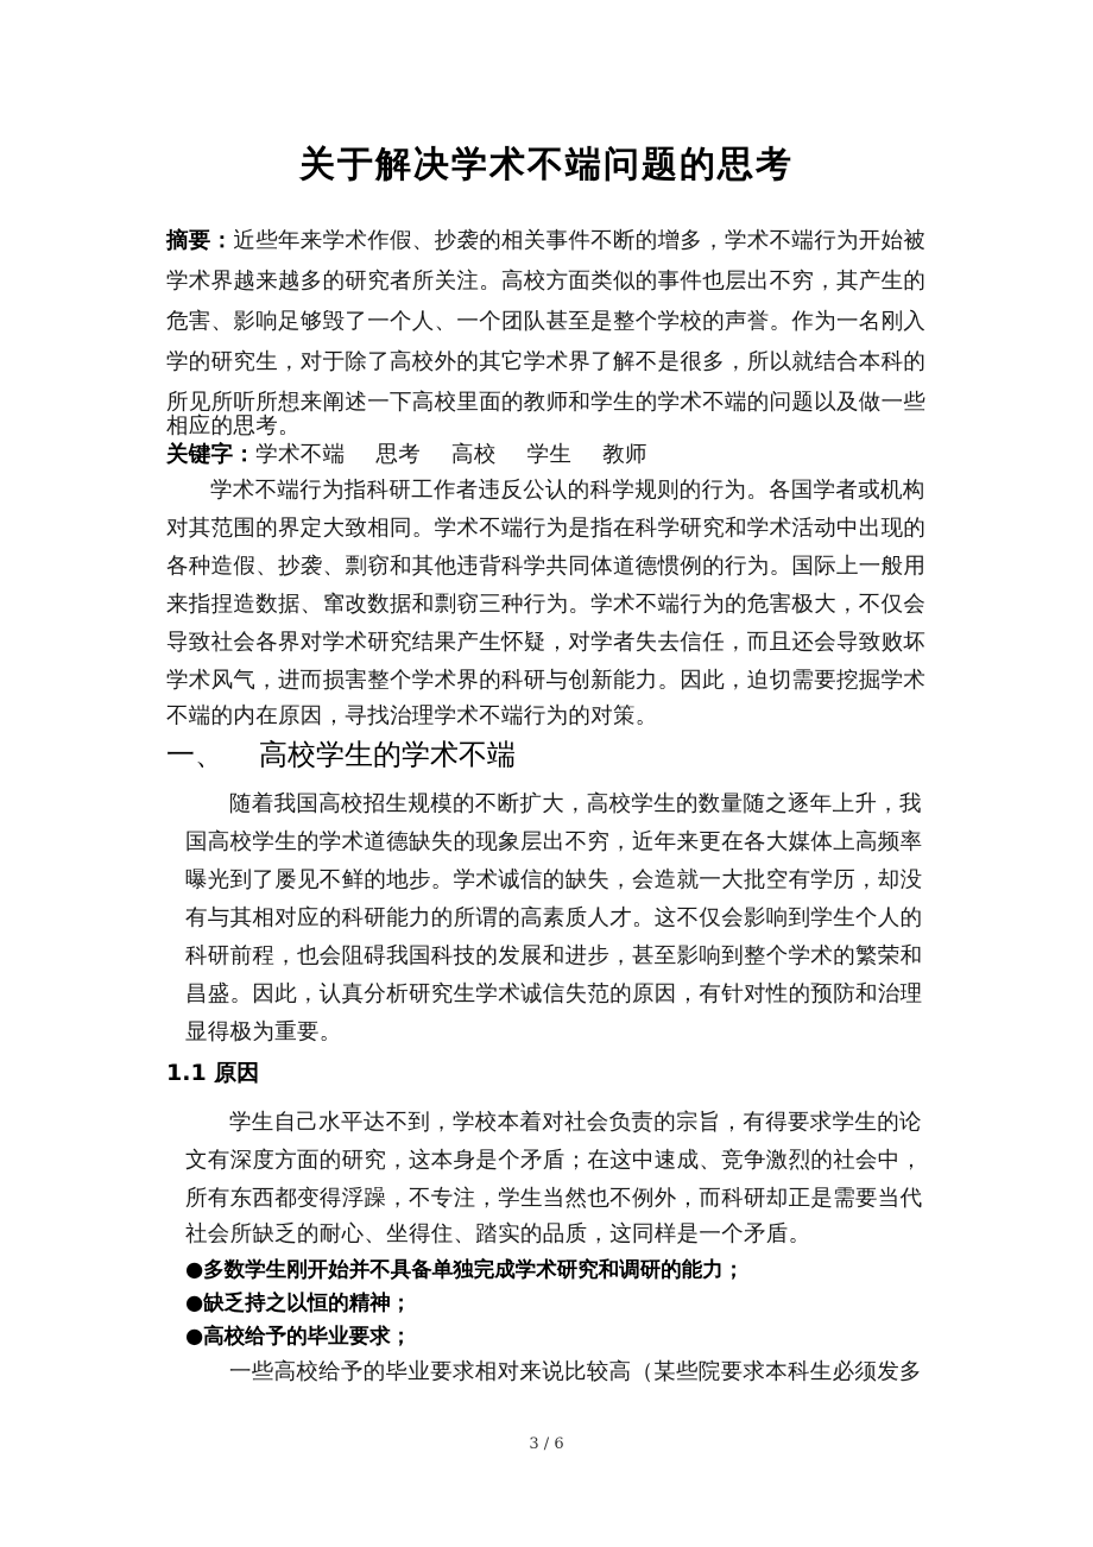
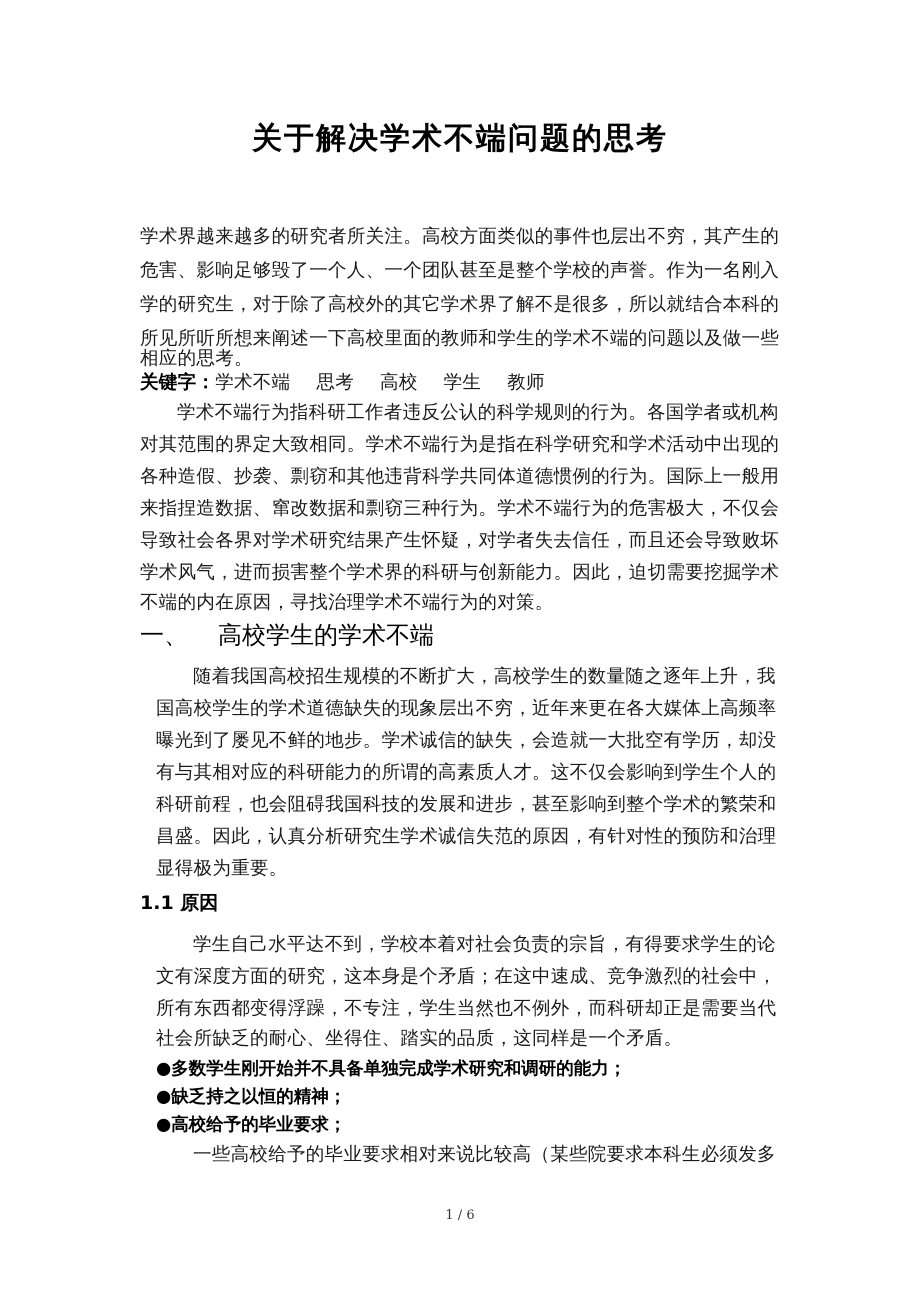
  关于解决学术不端问题的思考
- 摘要：近些年来学术作假、抄袭的相关事件不断的增多，学术不端行为开始被
  学术界越来越多的研究者所关注。高校方面类似的事件也层出不穷，其产生的
  危害、影响足够毁了一个人、一个团队甚至是整个学校的声誉。作为一名刚入
  学的研究生，对于除了高校外的其它学术界了解不是很多，所以就结合本科的
  所见所听所想来阐述一下高校里面的教师和学生的学术不端的问题以及做一些
  相应的思考。
  关键字：学术不端 思考 高校 学生 教师
  学术不端行为指科研工作者违反公认的科学规则的行为。各国学者或机构
  对其范围的界定大致相同。学术不端行为是指在科学研究和学术活动中出现的
  各种造假、抄袭、剽窃和其他违背科学共同体道德惯例的行为。国际上一般用
  来指捏造数据、窜改数据和剽窃三种行为。学术不端行为的危害极大，不仅会
  导致社会各界对学术研究结果产生怀疑，对学者失去信任，而且还会导致败坏
  学术风气，进而损害整个学术界的科研与创新能力。因此，迫切需要挖掘学术
  不端的内在原因，寻找治理学术不端行为的对策。
  一、 高校学生的学术不端
  随着我国高校招生规模的不断扩大，高校学生的数量随之逐年上升，我
  国高校学生的学术道德缺失的现象层出不穷，近年来更在各大媒体上高频率
  曝光到了屡见不鲜的地步。学术诚信的缺失，会造就一大批空有学历，却没
  有与其相对应的科研能力的所谓的高素质人才。这不仅会影响到学生个人的
  科研前程，也会阻碍我国科技的发展和进步，甚至影响到整个学术的繁荣和
  昌盛。因此，认真分析研究生学术诚信失范的原因，有针对性的预防和治理
  显得极为重要。
  1.1 原因
  学生自己水平达不到，学校本着对社会负责的宗旨，有得要求学生的论
  文有深度方面的研究，这本身是个矛盾；在这中速成、竞争激烈的社会中，
  所有东西都变得浮躁，不专注，学生当然也不例外，而科研却正是需要当代
  社会所缺乏的耐心、坐得住、踏实的品质，这同样是一个矛盾。
  ●多数学生刚开始并不具备单独完成学术研究和调研的能力；
  ●缺乏持之以恒的精神；
  ●高校给予的毕业要求；
  一些高校给予的毕业要求相对来说比较高（某些院要求本科生必须发多
- 3 / 6
+ 1 / 6
